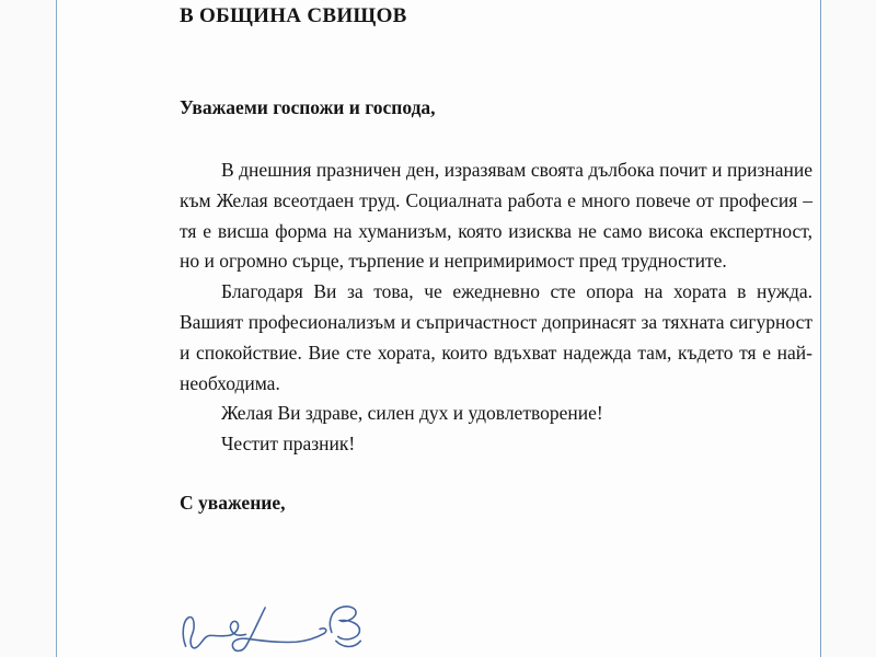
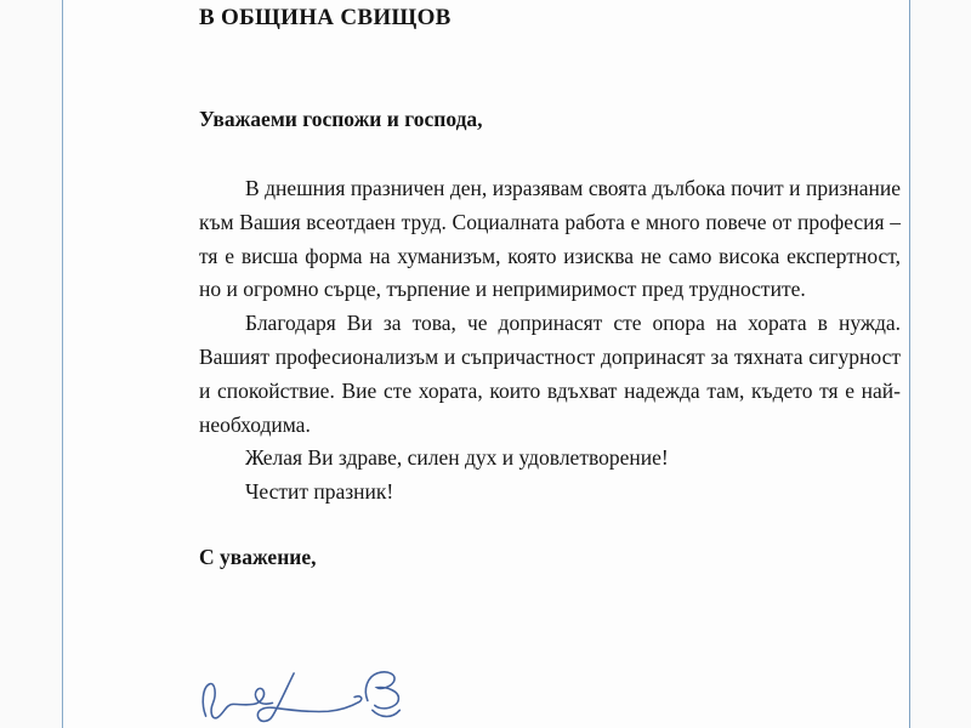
  В ОБЩИНА СВИЩОВ
  Уважаеми госпожи и господа,
- В днешния празничен ден, изразявам своята дълбока почит и признание към Желая всеотдаен труд. Социалната работа е много повече от професия – тя е висша форма на хуманизъм, която изисква не само висока експертност, но и огромно сърце, търпение и непримиримост пред трудностите.
+ В днешния празничен ден, изразявам своята дълбока почит и признание към Вашия всеотдаен труд. Социалната работа е много повече от професия – тя е висша форма на хуманизъм, която изисква не само висока експертност, но и огромно сърце, търпение и непримиримост пред трудностите.
- Благодаря Ви за това, че ежедневно сте опора на хората в нужда. Вашият професионализъм и съпричастност допринасят за тяхната сигурност и спокойствие. Вие сте хората, които вдъхват надежда там, където тя е най-необходима.
+ Благодаря Ви за това, че допринасят сте опора на хората в нужда. Вашият професионализъм и съпричастност допринасят за тяхната сигурност и спокойствие. Вие сте хората, които вдъхват надежда там, където тя е най-необходима.
  Желая Ви здраве, силен дух и удовлетворение!
  Честит празник!
  С уважение,
